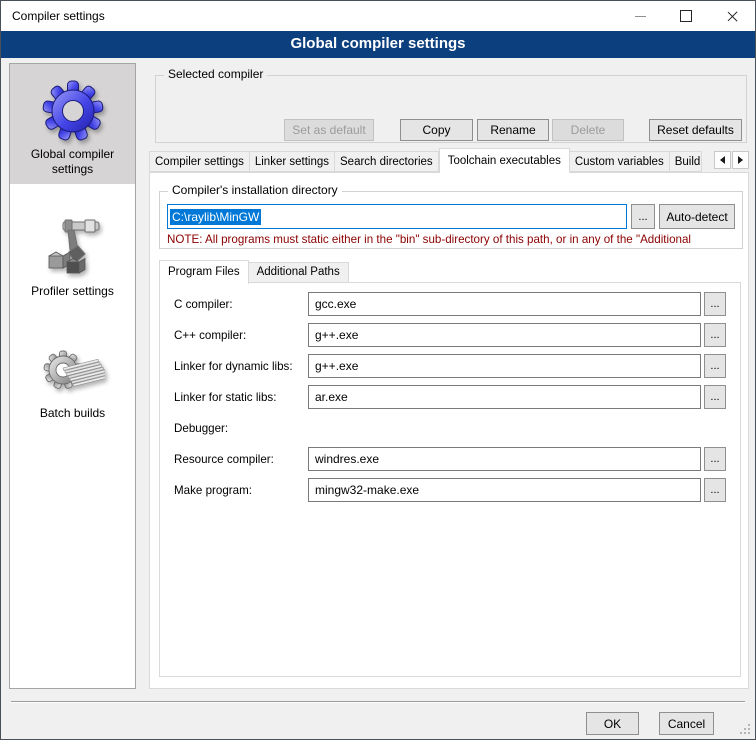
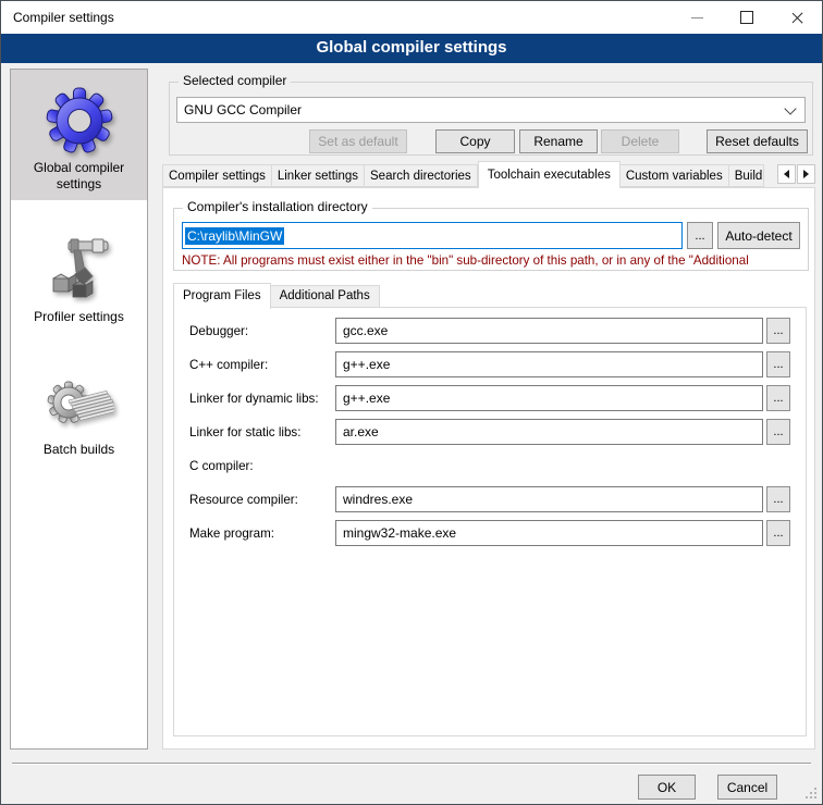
  Compiler settings
  Global compiler settings
  Global compiler settings
  Profiler settings
  Batch builds
  Selected compiler
+ GNU GCC Compiler
  Set as default
  Copy
  Rename
  Delete
  Reset defaults
  Compiler settings
  Linker settings
  Search directories
  Toolchain executables
  Custom variables
  Build
  Compiler's installation directory
  C:\raylib\MinGW
  ...
  Auto-detect
- NOTE: All programs must static either in the "bin" sub-directory of this path, or in any of the "Additional
+ NOTE: All programs must exist either in the "bin" sub-directory of this path, or in any of the "Additional
  Program Files
  Additional Paths
- C compiler:
+ Debugger:
  gcc.exe
  ...
  C++ compiler:
  g++.exe
  ...
  Linker for dynamic libs:
  g++.exe
  ...
  Linker for static libs:
  ar.exe
  ...
- Debugger:
+ C compiler:
  Resource compiler:
  windres.exe
  ...
  Make program:
  mingw32-make.exe
  ...
  OK
  Cancel
